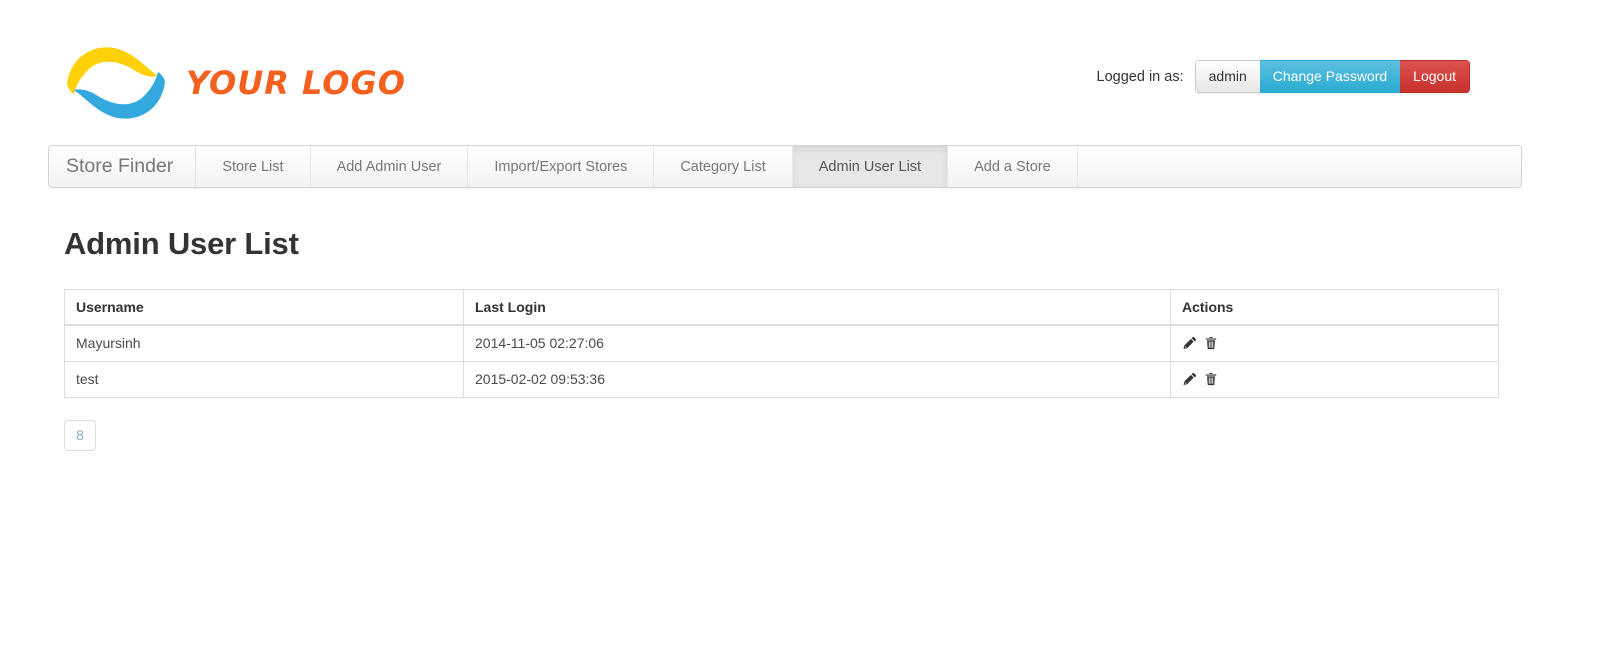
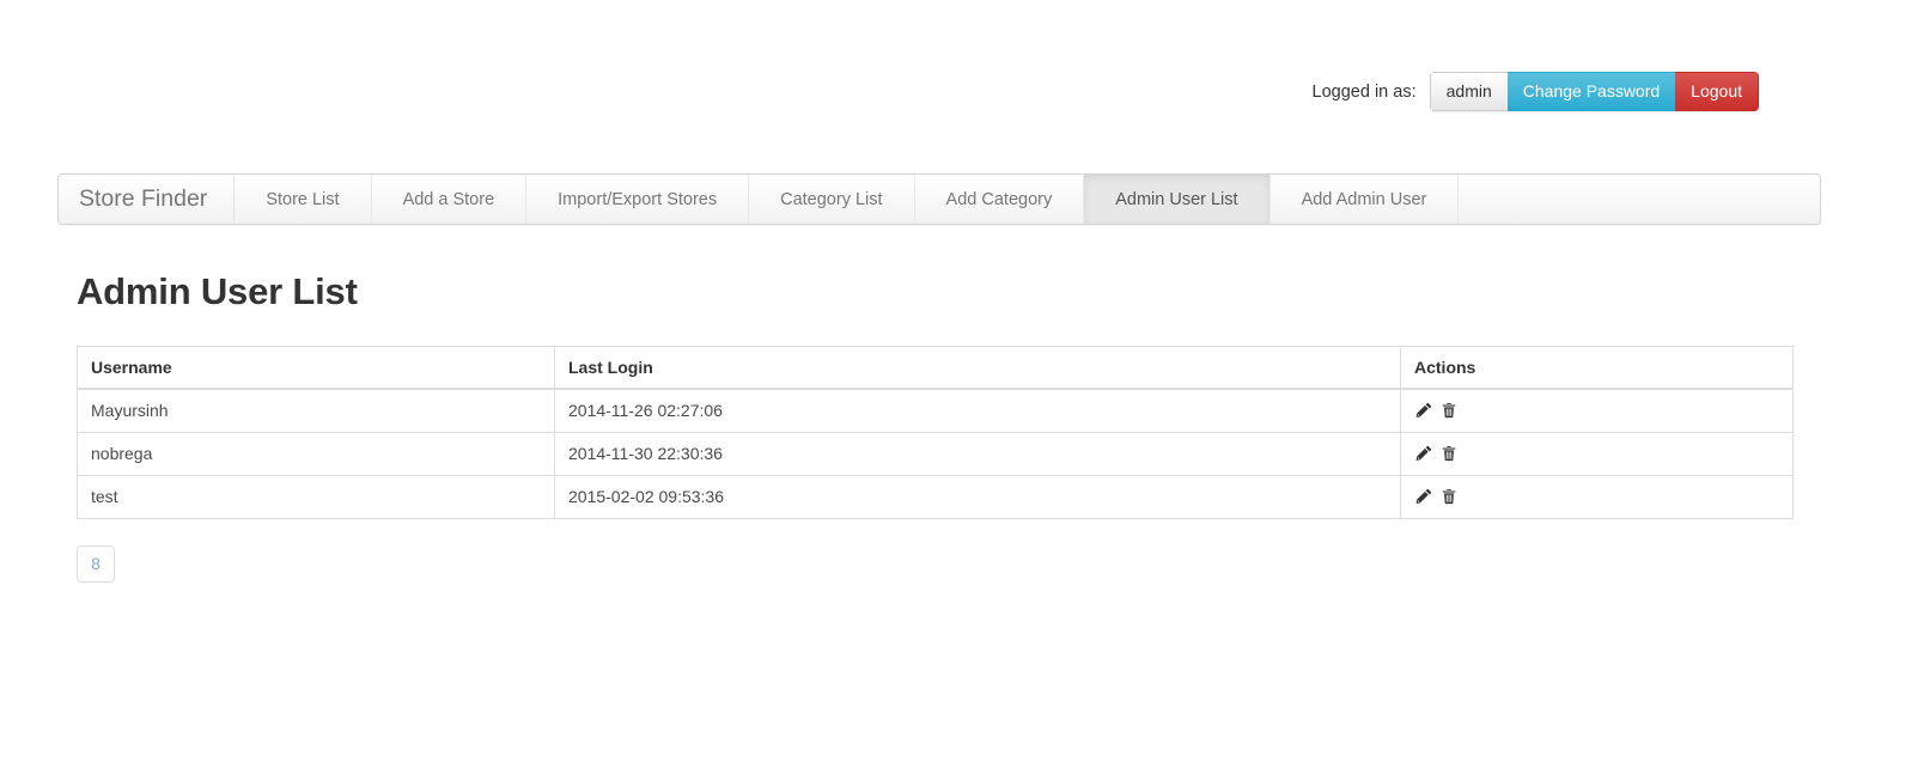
- YOUR LOGO
  Logged in as:
  admin
  Change Password
  Logout
  Store Finder
  Store List
- Add Admin User
+ Add a Store
  Import/Export Stores
  Category List
+ Add Category
  Admin User List
- Add a Store
+ Add Admin User
  Admin User List
  Username	Last Login	Actions
- Mayursinh	2014-11-05 02:27:06
+ Mayursinh	2014-11-26 02:27:06
+ nobrega	2014-11-30 22:30:36
  test	2015-02-02 09:53:36
  8
